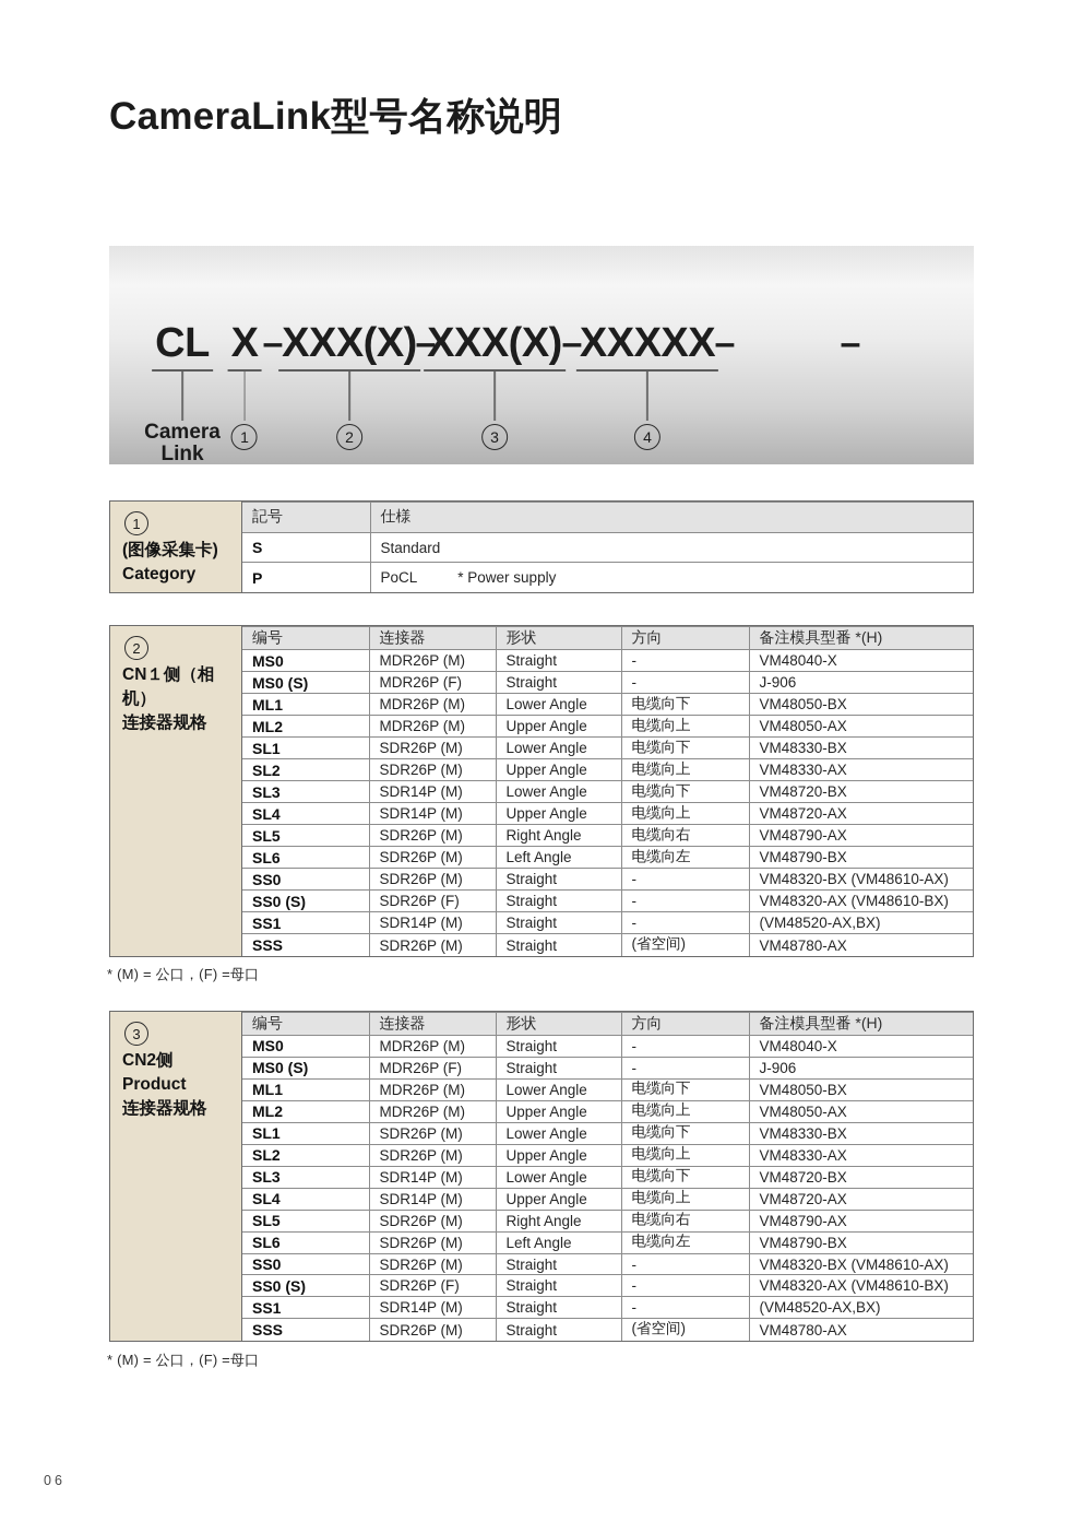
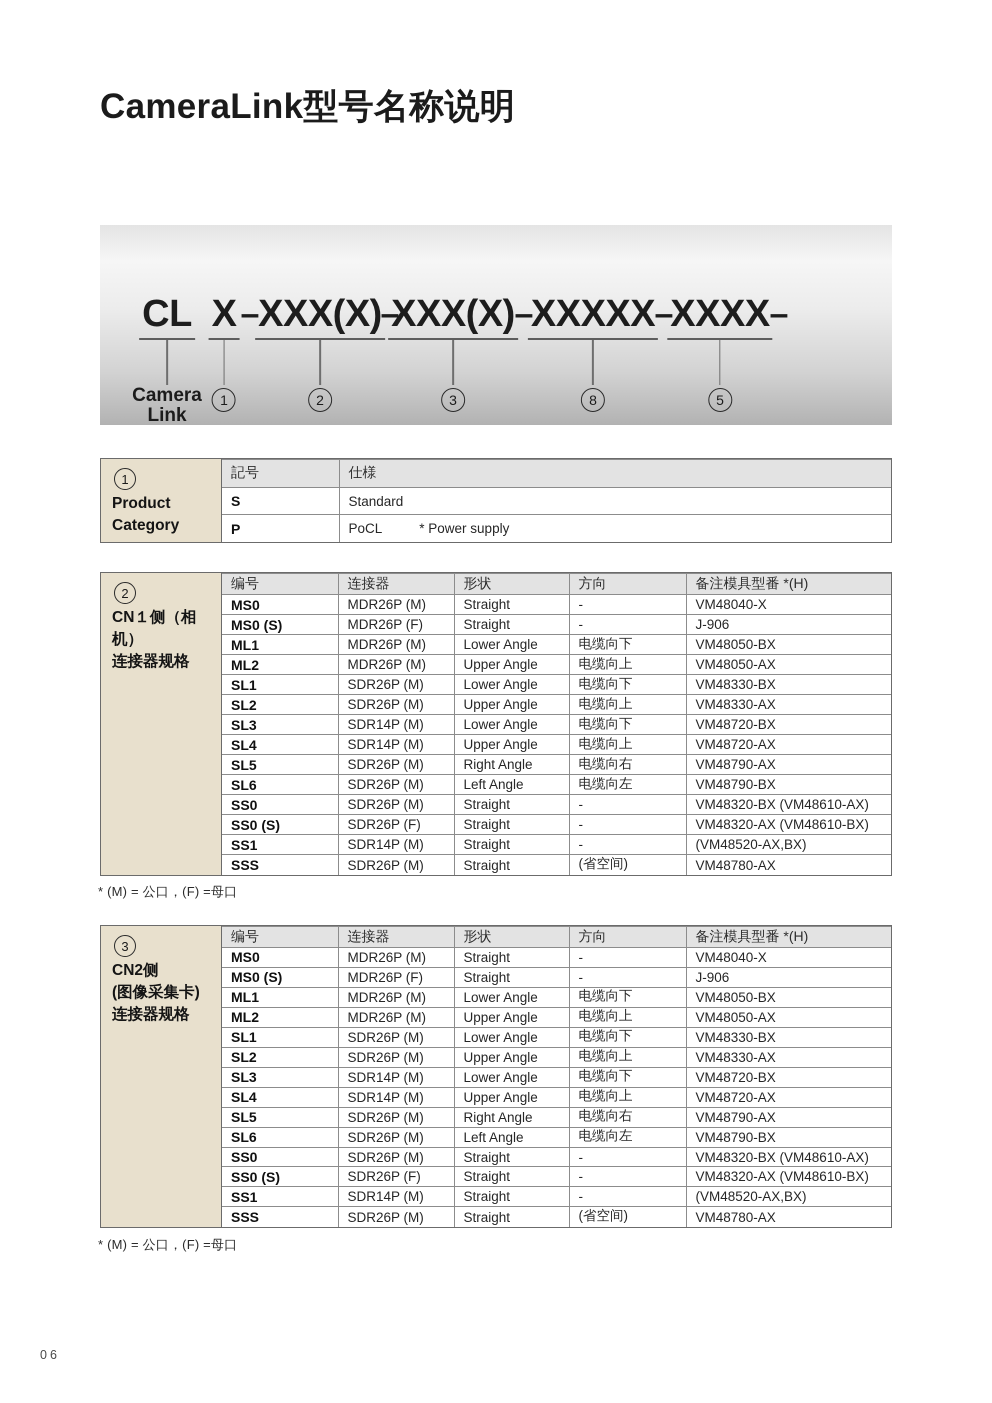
  CameraLink型号名称说明
  CL
  Camera
  Link
  X
  1
  XXX(X)
  2
  XXX(X)
  3
  XXXXX
- 4
+ 8
+ XXXX
+ 5
  –
  –
  –
  –
  –
  1
- (图像采集卡)
+ Product
  Category
  記号	仕様
  S	Standard
  P	PoCL * Power supply
  2
  CN１侧（相机）
  连接器规格
  编号	连接器	形状	方向	备注模具型番 *(H)
  MS0	MDR26P (M)	Straight	-	VM48040-X
  MS0 (S)	MDR26P (F)	Straight	-	J-906
  ML1	MDR26P (M)	Lower Angle	电缆向下	VM48050-BX
  ML2	MDR26P (M)	Upper Angle	电缆向上	VM48050-AX
  SL1	SDR26P (M)	Lower Angle	电缆向下	VM48330-BX
  SL2	SDR26P (M)	Upper Angle	电缆向上	VM48330-AX
  SL3	SDR14P (M)	Lower Angle	电缆向下	VM48720-BX
  SL4	SDR14P (M)	Upper Angle	电缆向上	VM48720-AX
  SL5	SDR26P (M)	Right Angle	电缆向右	VM48790-AX
  SL6	SDR26P (M)	Left Angle	电缆向左	VM48790-BX
  SS0	SDR26P (M)	Straight	-	VM48320-BX (VM48610-AX)
  SS0 (S)	SDR26P (F)	Straight	-	VM48320-AX (VM48610-BX)
  SS1	SDR14P (M)	Straight	-	(VM48520-AX,BX)
  SSS	SDR26P (M)	Straight	(省空间)	VM48780-AX
  * (M) = 公口，(F) =母口
  3
  CN2侧
- Product
+ (图像采集卡)
  连接器规格
  编号	连接器	形状	方向	备注模具型番 *(H)
  MS0	MDR26P (M)	Straight	-	VM48040-X
  MS0 (S)	MDR26P (F)	Straight	-	J-906
  ML1	MDR26P (M)	Lower Angle	电缆向下	VM48050-BX
  ML2	MDR26P (M)	Upper Angle	电缆向上	VM48050-AX
  SL1	SDR26P (M)	Lower Angle	电缆向下	VM48330-BX
  SL2	SDR26P (M)	Upper Angle	电缆向上	VM48330-AX
  SL3	SDR14P (M)	Lower Angle	电缆向下	VM48720-BX
  SL4	SDR14P (M)	Upper Angle	电缆向上	VM48720-AX
  SL5	SDR26P (M)	Right Angle	电缆向右	VM48790-AX
  SL6	SDR26P (M)	Left Angle	电缆向左	VM48790-BX
  SS0	SDR26P (M)	Straight	-	VM48320-BX (VM48610-AX)
  SS0 (S)	SDR26P (F)	Straight	-	VM48320-AX (VM48610-BX)
  SS1	SDR14P (M)	Straight	-	(VM48520-AX,BX)
  SSS	SDR26P (M)	Straight	(省空间)	VM48780-AX
  * (M) = 公口，(F) =母口
  06
